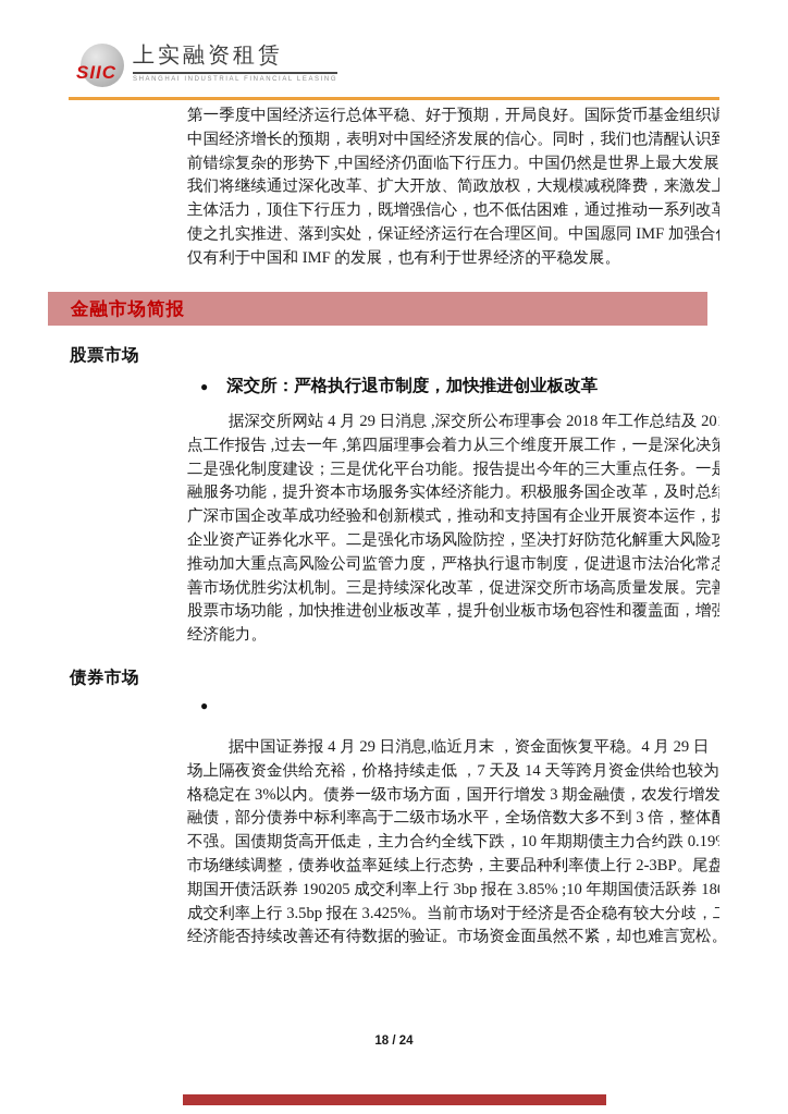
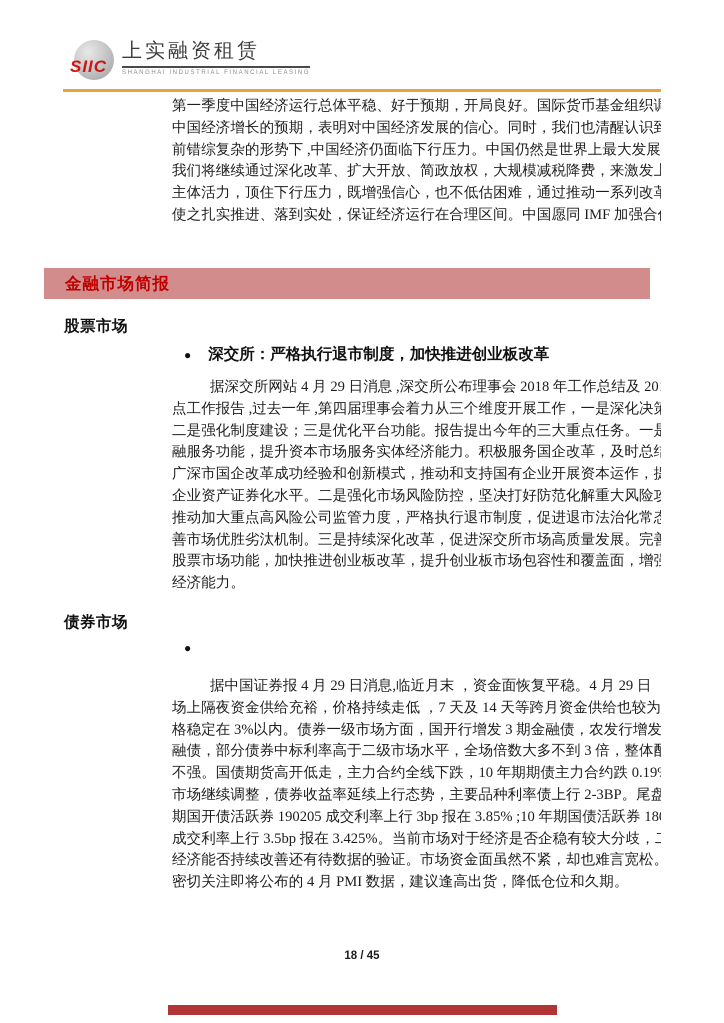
  SIIC
  上实融资租赁
  第一季度中国经济运行总体平稳、好于预期，开局良好。国际货币基金组织调
  中国经济增长的预期，表明对中国经济发展的信心。同时，我们也清醒认识到
  前错综复杂的形势下 ,中国经济仍面临下行压力。中国仍然是世界上最大发展
  我们将继续通过深化改革、扩大开放、简政放权，大规模减税降费，来激发上
  主体活力，顶住下行压力，既增强信心，也不低估困难，通过推动一系列改革
  使之扎实推进、落到实处，保证经济运行在合理区间。中国愿同 IMF 加强合
- 仅有利于中国和 IMF 的发展，也有利于世界经济的平稳发展。
  金融市场简报
  股票市场
  ●
  深交所：严格执行退市制度，加快推进创业板改革
  据深交所网站 4 月 29 日消息 ,深交所公布理事会 2018 年工作总结及 20
  点工作报告 ,过去一年 ,第四届理事会着力从三个维度开展工作，一是深化决策
  二是强化制度建设；三是优化平台功能。报告提出今年的三大重点任务。一是
  融服务功能，提升资本市场服务实体经济能力。积极服务国企改革，及时总结
  广深市国企改革成功经验和创新模式，推动和支持国有企业开展资本运作，提
  企业资产证券化水平。二是强化市场风险防控，坚决打好防范化解重大风险攻
  推动加大重点高风险公司监管力度，严格执行退市制度，促进退市法治化常态
  善市场优胜劣汰机制。三是持续深化改革，促进深交所市场高质量发展。完善
  股票市场功能，加快推进创业板改革，提升创业板市场包容性和覆盖面，增强
  经济能力。
  债券市场
  ●
  据中国证券报 4 月 29 日消息,临近月末 ，资金面恢复平稳。4 月 29 日
  场上隔夜资金供给充裕，价格持续走低 ，7 天及 14 天等跨月资金供给也较为
  格稳定在 3%以内。债券一级市场方面，国开行增发 3 期金融债，农发行增发
  融债，部分债券中标利率高于二级市场水平，全场倍数大多不到 3 倍，整体配
  不强。国债期货高开低走，主力合约全线下跌，10 年期期债主力合约跌 0.19
  市场继续调整，债券收益率延续上行态势，主要品种利率债上行 2-3BP。尾盘
  期国开债活跃券 190205 成交利率上行 3bp 报在 3.85% ;10 年期国债活跃券 18
  成交利率上行 3.5bp 报在 3.425%。当前市场对于经济是否企稳有较大分歧，
  经济能否持续改善还有待数据的验证。市场资金面虽然不紧，却也难言宽松。
+ 密切关注即将公布的 4 月 PMI 数据，建议逢高出货，降低仓位和久期。
- 18 / 24
+ 18 / 45
